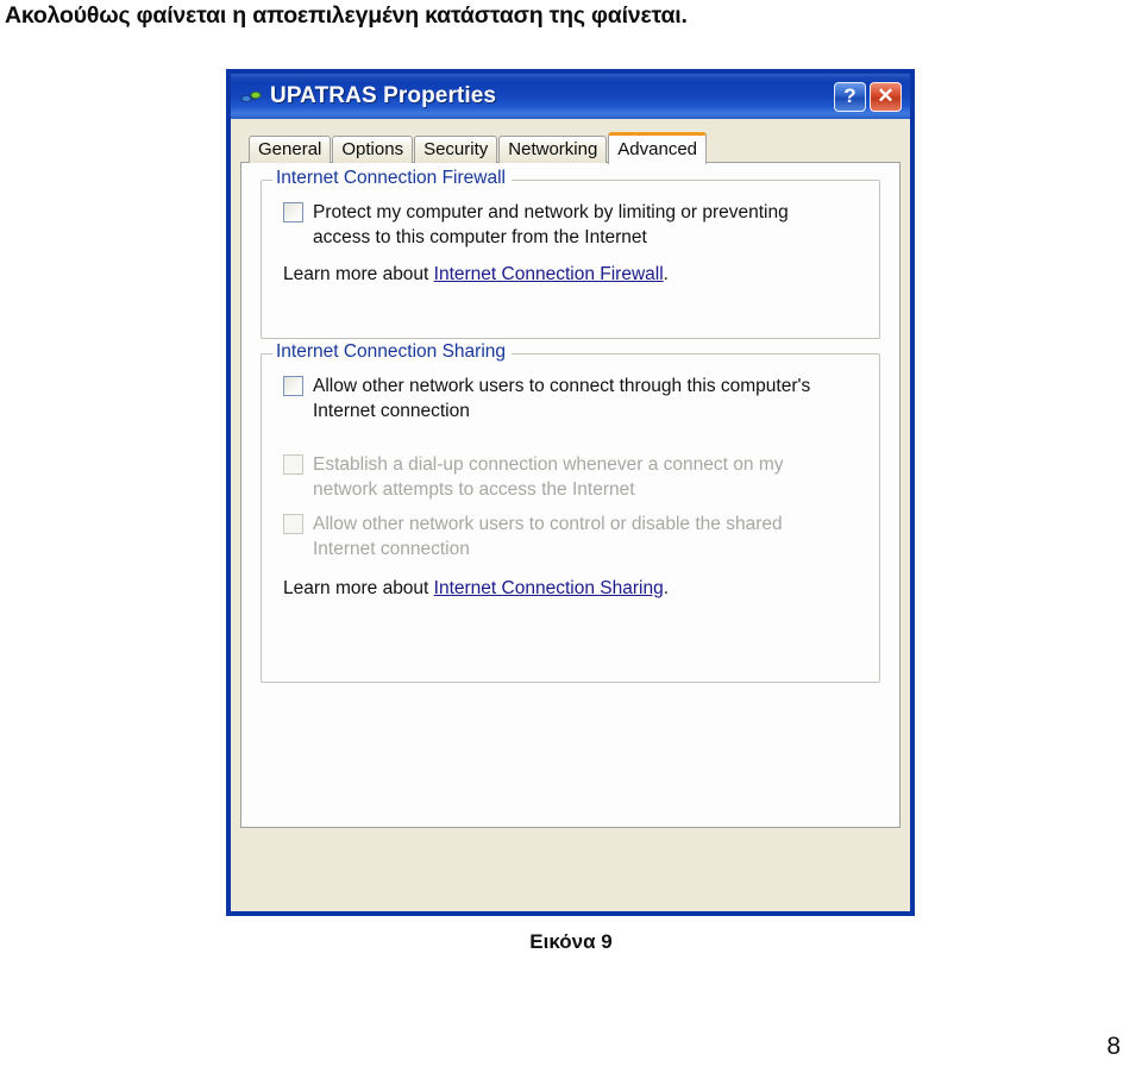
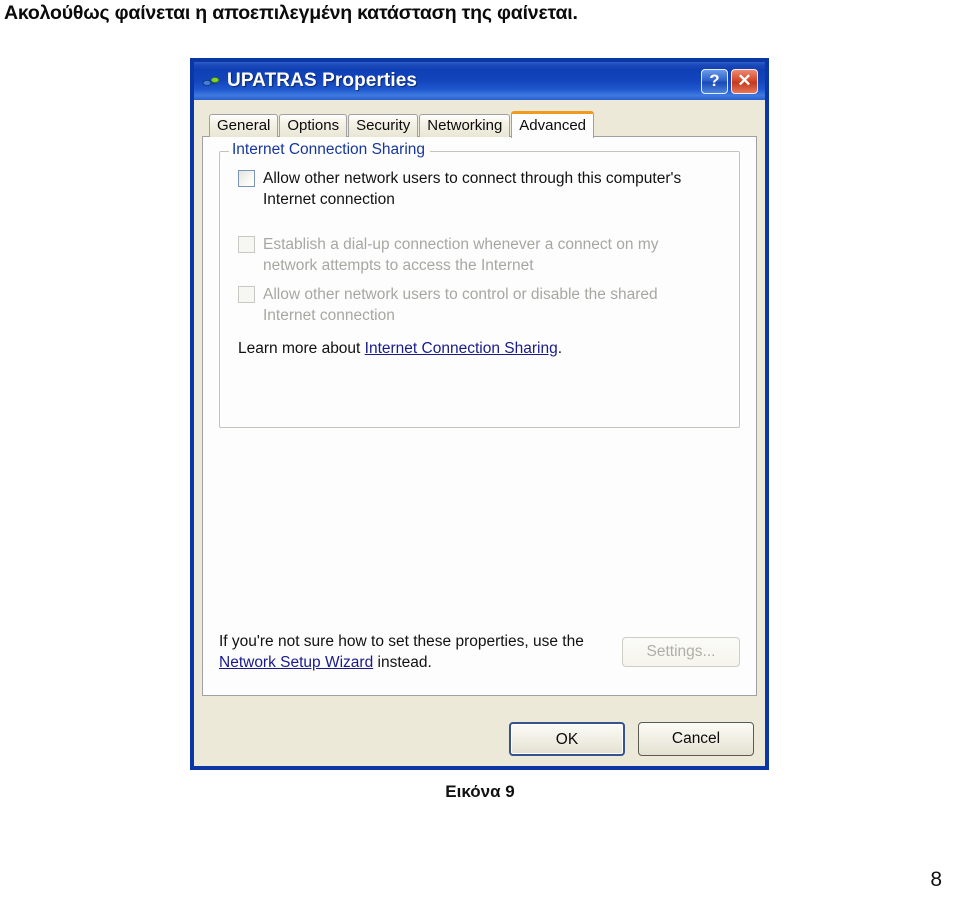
  Ακολούθως φαίνεται η αποεπιλεγμένη κατάσταση της φαίνεται.
  UPATRAS Properties
  ?
  ✕
  General
  Options
  Security
  Networking
  Advanced
- Internet Connection Firewall
- Protect my computer and network by limiting or preventing access to this computer from the Internet
- Learn more about Internet Connection Firewall.
  Internet Connection Sharing
  Allow other network users to connect through this computer's Internet connection
  Establish a dial-up connection whenever a connect on my network attempts to access the Internet
  Allow other network users to control or disable the shared Internet connection
  Learn more about Internet Connection Sharing.
+ If you're not sure how to set these properties, use the Network Setup Wizard instead.
+ Settings...
+ OK
+ Cancel
  Εικόνα 9
  8
